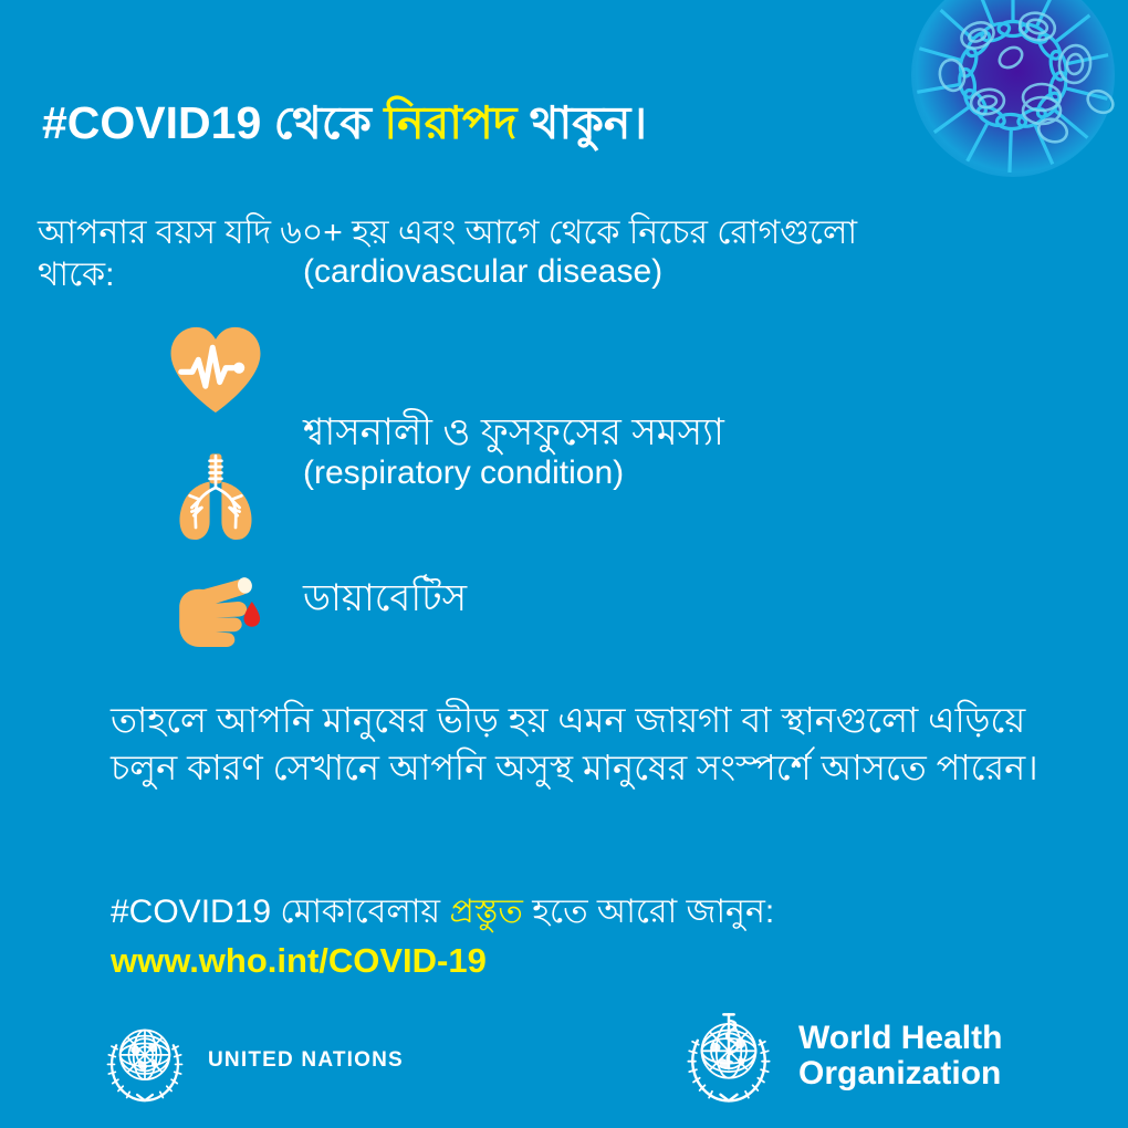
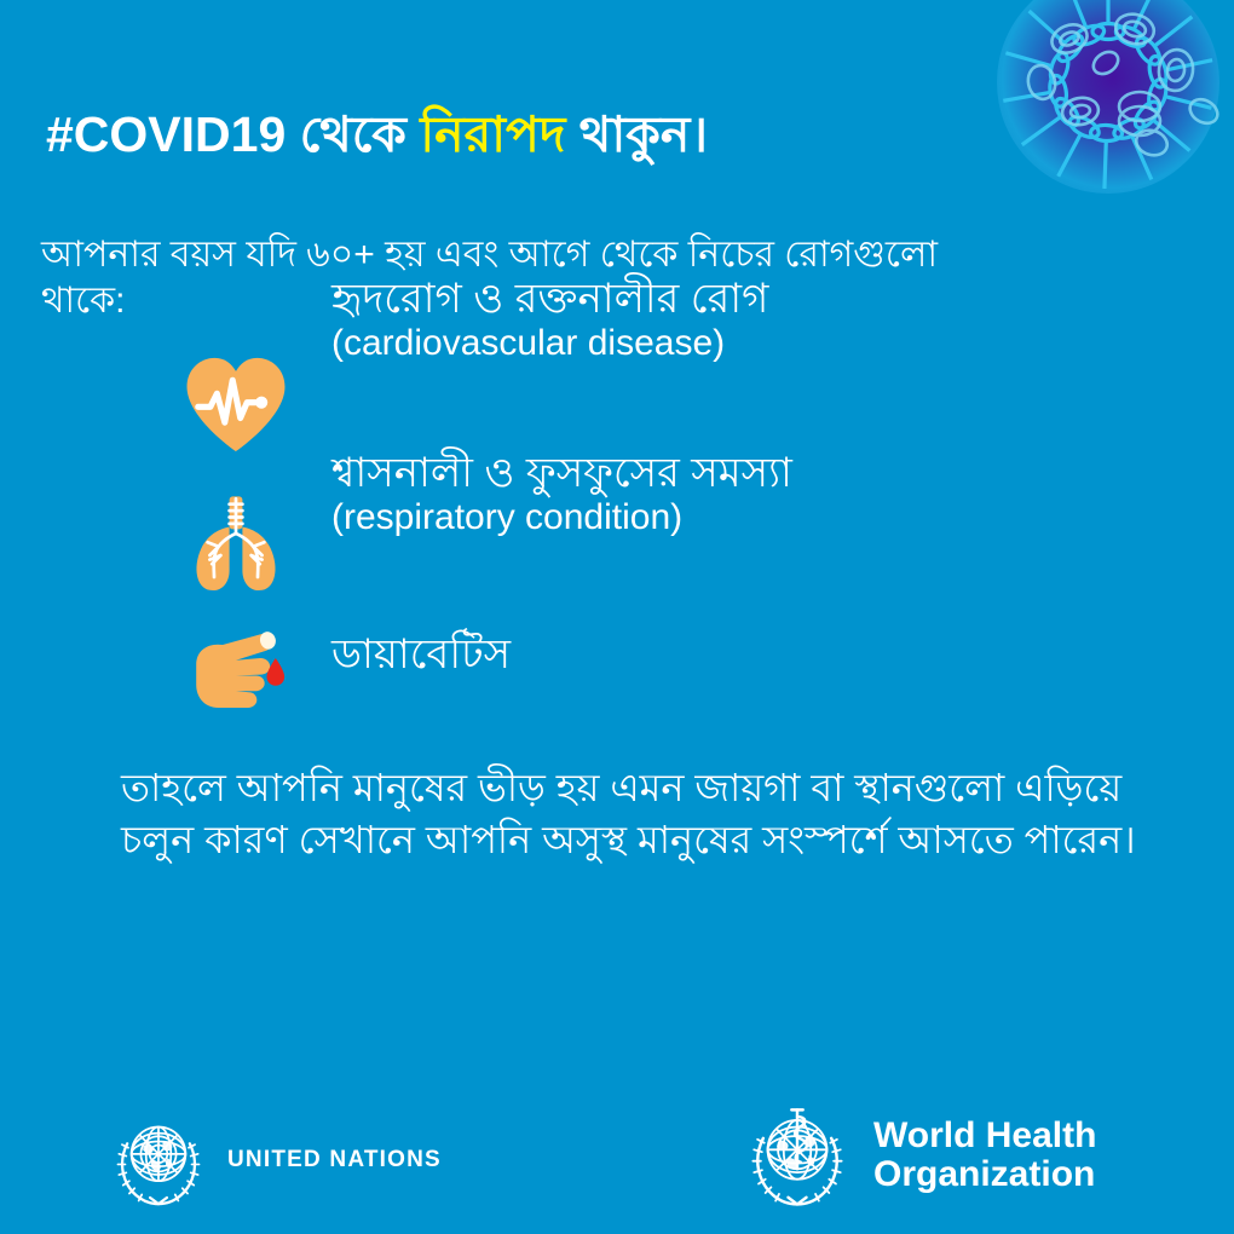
  #COVID19 থেকে নিরাপদ থাকুন।
  আপনার বয়স যদি ৬০+ হয় এবং আগে থেকে নিচের রোগগুলো থাকে:
+ হৃদরোগ ও রক্তনালীর রোগ
  (cardiovascular disease)
  শ্বাসনালী ও ফুসফুসের সমস্যা
  (respiratory condition)
  ডায়াবেটিস
  তাহলে আপনি মানুষের ভীড় হয় এমন জায়গা বা স্থানগুলো এড়িয়ে চলুন কারণ সেখানে আপনি অসুস্থ মানুষের সংস্পর্শে আসতে পারেন।
- #COVID19 মোকাবেলায় প্রস্তুত হতে আরো জানুন:
- www.who.int/COVID-19
  UNITED NATIONS
  World Health
  Organization
